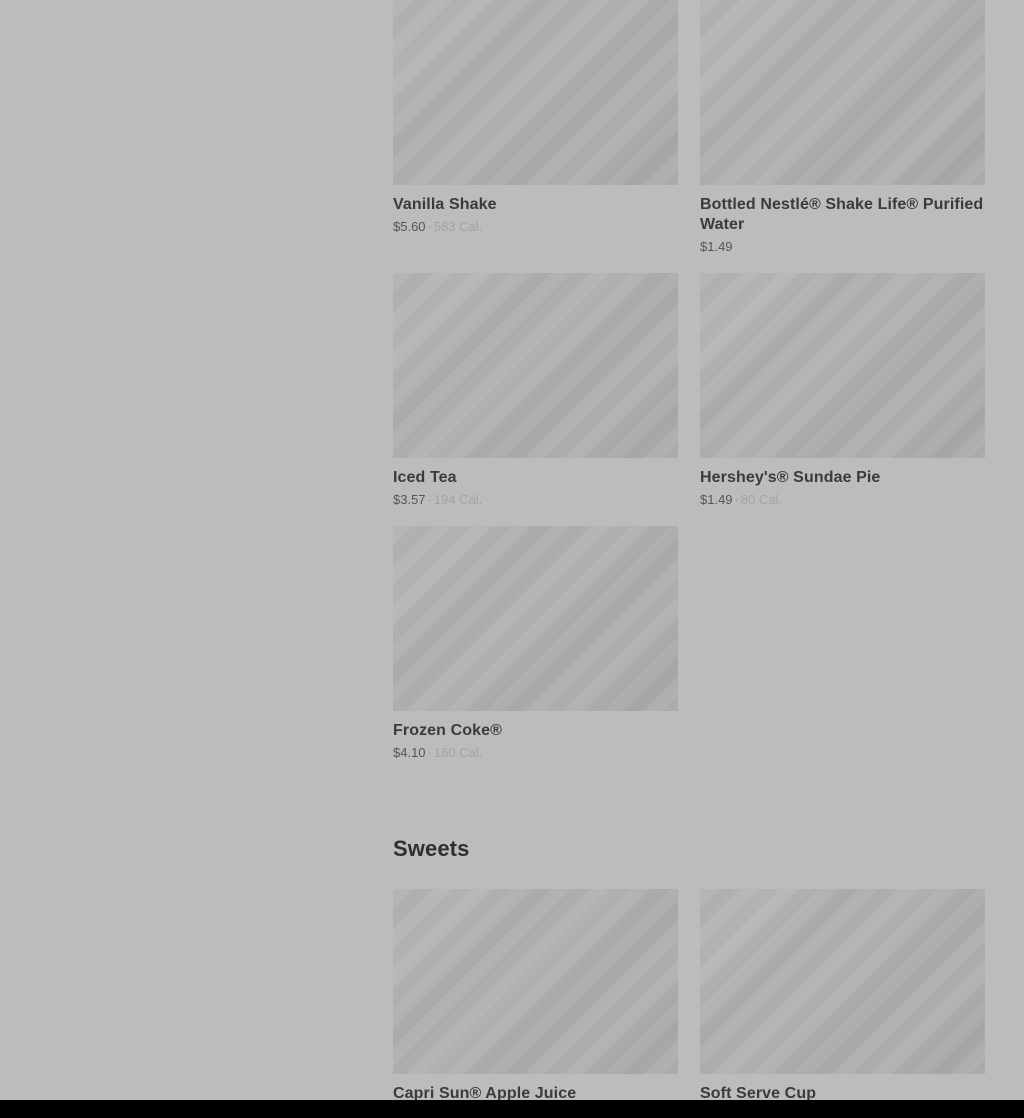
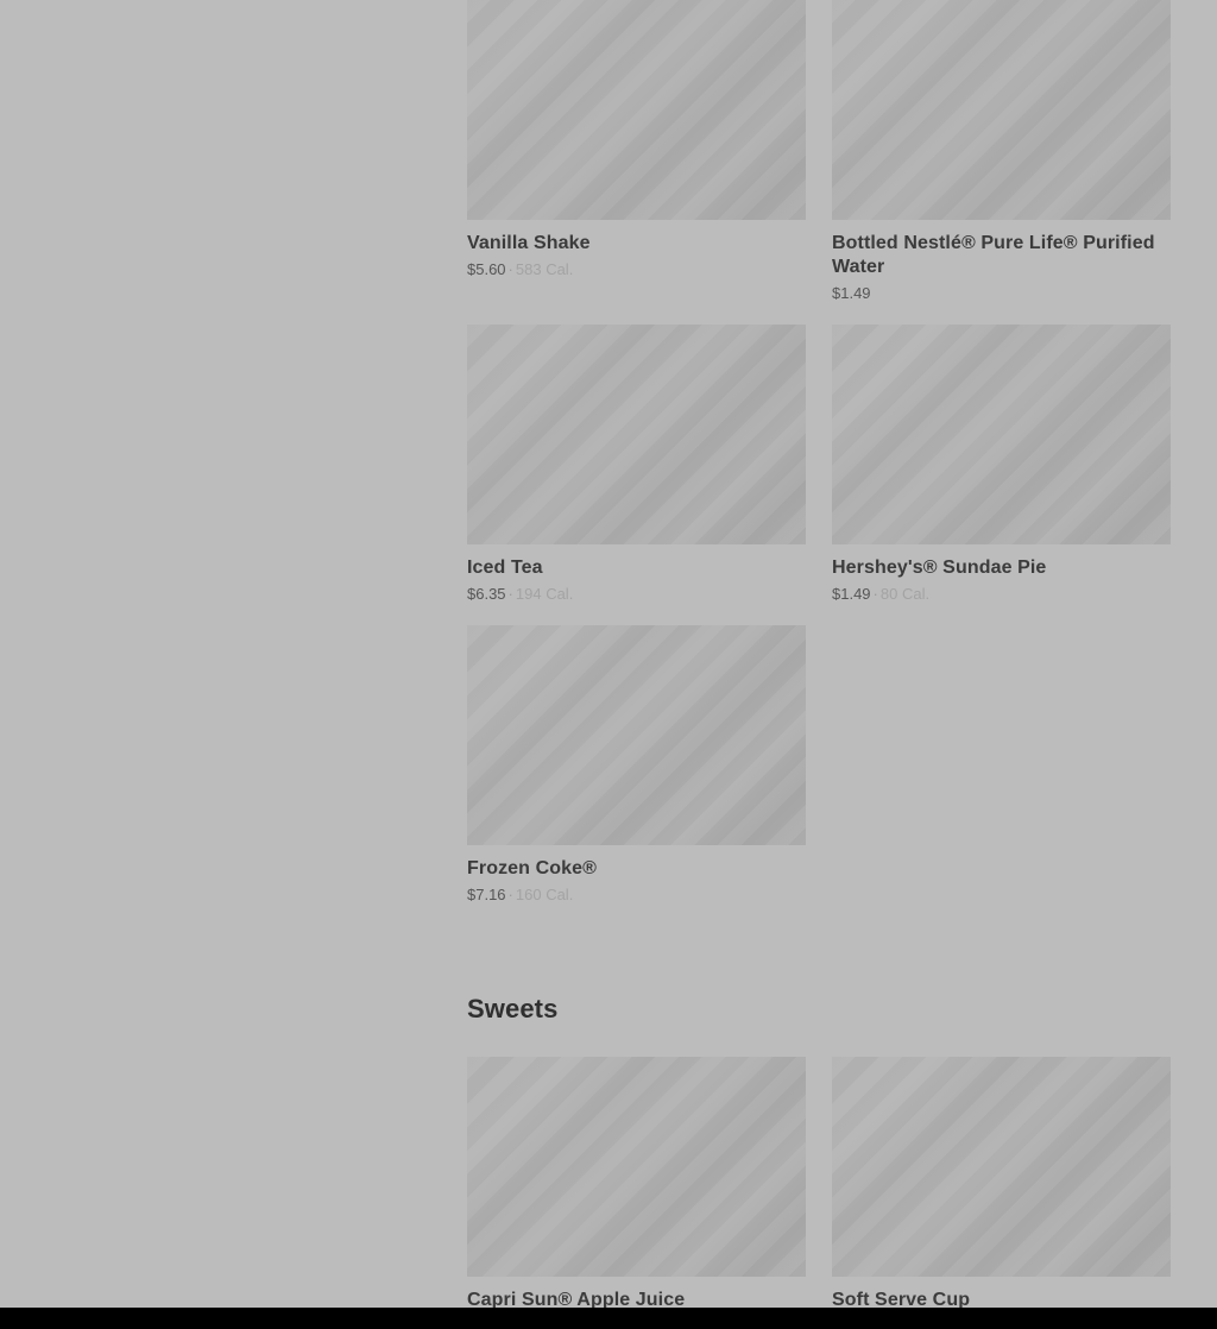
  Vanilla Shake
  $5.60 · 583 Cal.
- Bottled Nestlé® Shake Life® Purified Water
+ Bottled Nestlé® Pure Life® Purified Water
  $1.49
  Iced Tea
- $3.57 · 194 Cal.
+ $6.35 · 194 Cal.
  Hershey's® Sundae Pie
  $1.49 · 80 Cal.
  Frozen Coke®
- $4.10 · 160 Cal.
+ $7.16 · 160 Cal.
  Sweets
  Capri Sun® Apple Juice
  Soft Serve Cup
